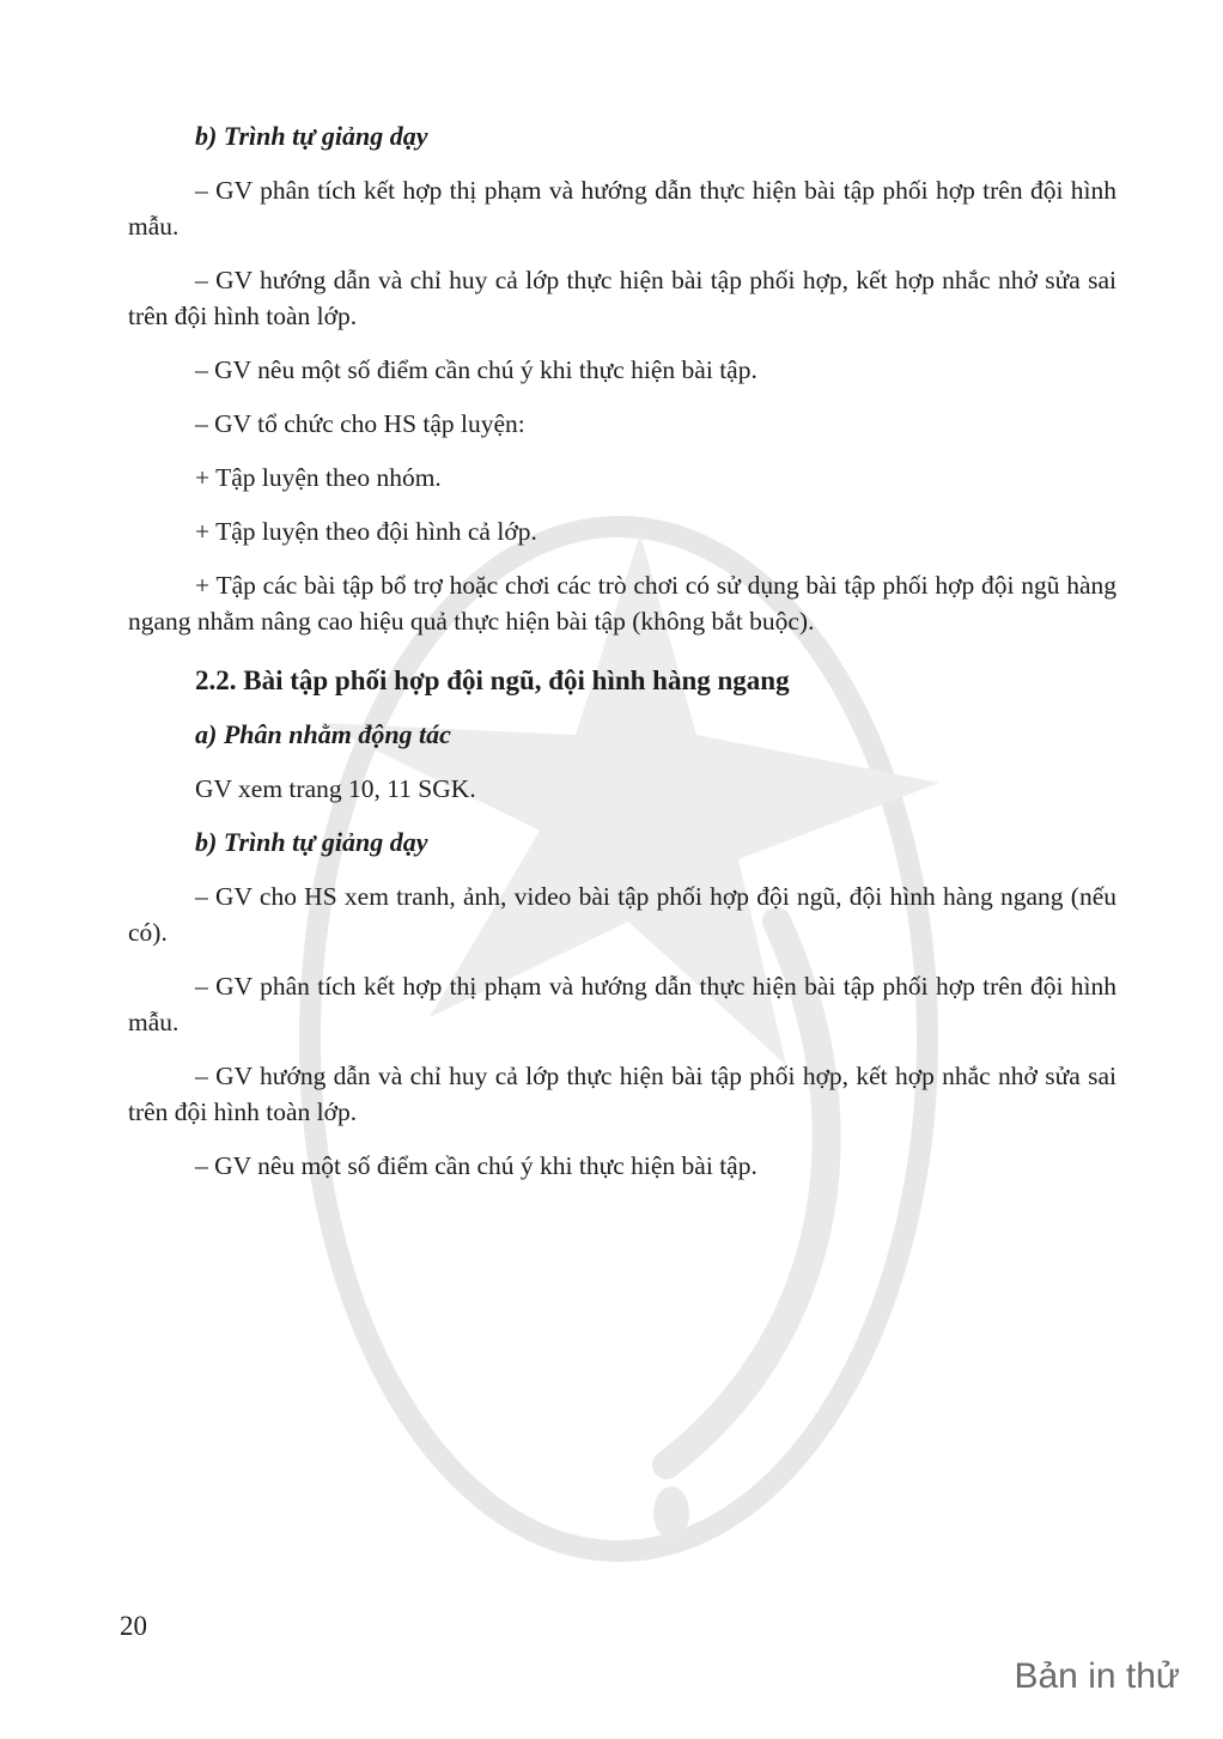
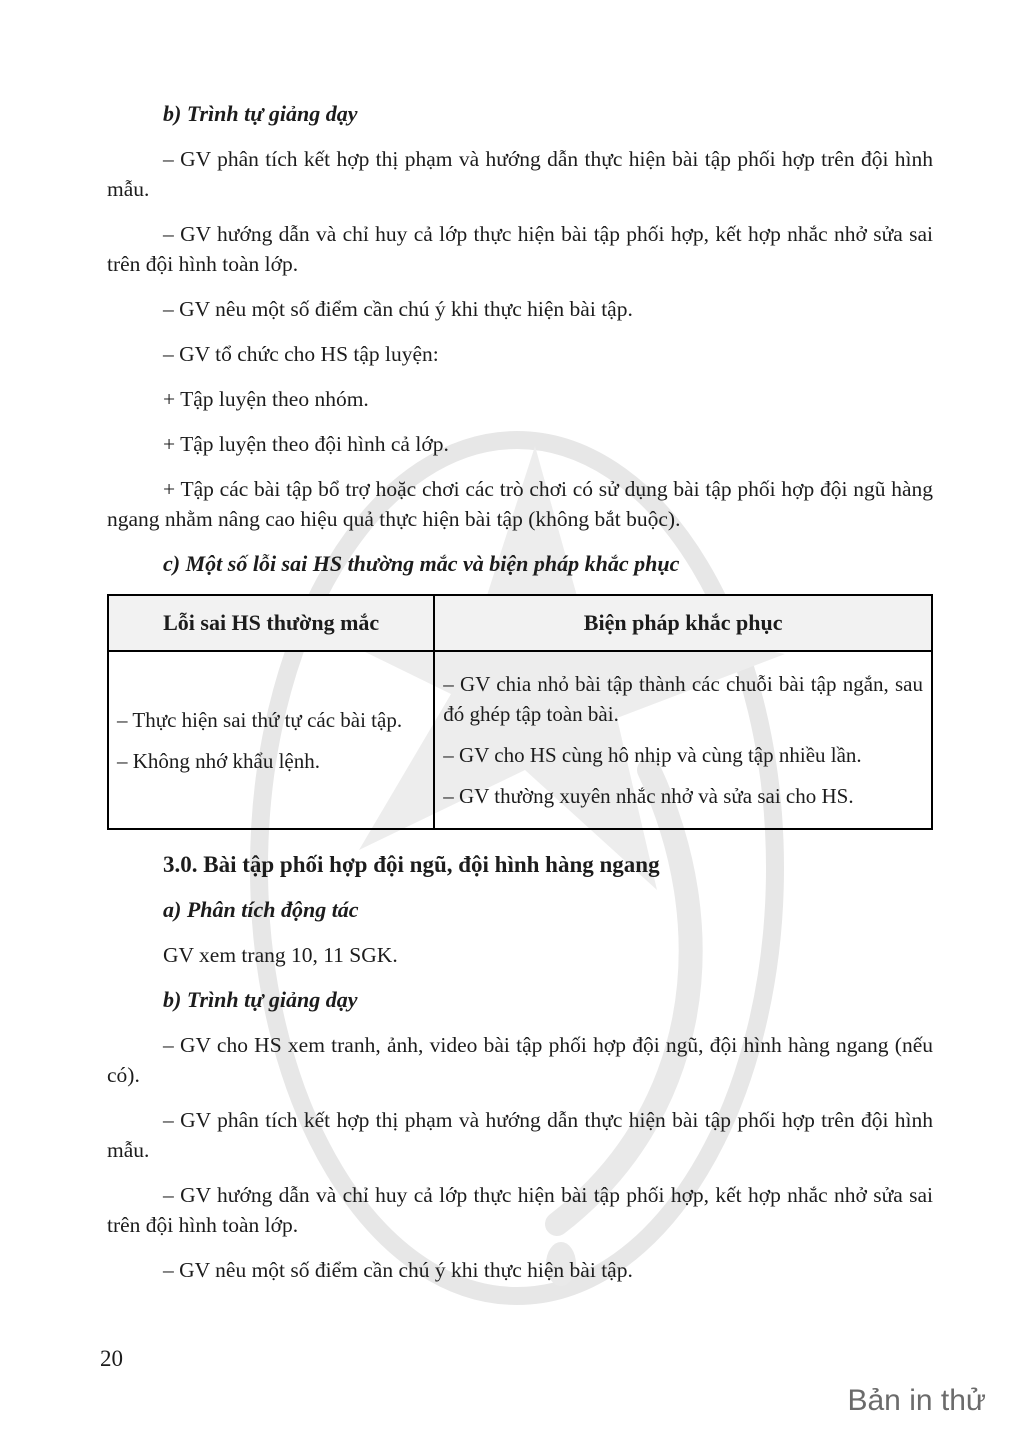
  b) Trình tự giảng dạy
  – GV phân tích kết hợp thị phạm và hướng dẫn thực hiện bài tập phối hợp trên đội hình mẫu.
  – GV hướng dẫn và chỉ huy cả lớp thực hiện bài tập phối hợp, kết hợp nhắc nhở sửa sai trên đội hình toàn lớp.
  – GV nêu một số điểm cần chú ý khi thực hiện bài tập.
  – GV tổ chức cho HS tập luyện:
  + Tập luyện theo nhóm.
  + Tập luyện theo đội hình cả lớp.
  + Tập các bài tập bổ trợ hoặc chơi các trò chơi có sử dụng bài tập phối hợp đội ngũ hàng ngang nhằm nâng cao hiệu quả thực hiện bài tập (không bắt buộc).
+ c) Một số lỗi sai HS thường mắc và biện pháp khắc phục
+ Lỗi sai HS thường mắc	Biện pháp khắc phục
+ – Thực hiện sai thứ tự các bài tập. – Không nhớ khẩu lệnh.	– GV chia nhỏ bài tập thành các chuỗi bài tập ngắn, sau đó ghép tập toàn bài. – GV cho HS cùng hô nhịp và cùng tập nhiều lần. – GV thường xuyên nhắc nhở và sửa sai cho HS.
- 2.2. Bài tập phối hợp đội ngũ, đội hình hàng ngang
+ 3.0. Bài tập phối hợp đội ngũ, đội hình hàng ngang
- a) Phân nhằm động tác
+ a) Phân tích động tác
  GV xem trang 10, 11 SGK.
  b) Trình tự giảng dạy
  – GV cho HS xem tranh, ảnh, video bài tập phối hợp đội ngũ, đội hình hàng ngang (nếu có).
  – GV phân tích kết hợp thị phạm và hướng dẫn thực hiện bài tập phối hợp trên đội hình mẫu.
  – GV hướng dẫn và chỉ huy cả lớp thực hiện bài tập phối hợp, kết hợp nhắc nhở sửa sai trên đội hình toàn lớp.
  – GV nêu một số điểm cần chú ý khi thực hiện bài tập.
  20
  Bản in thử
